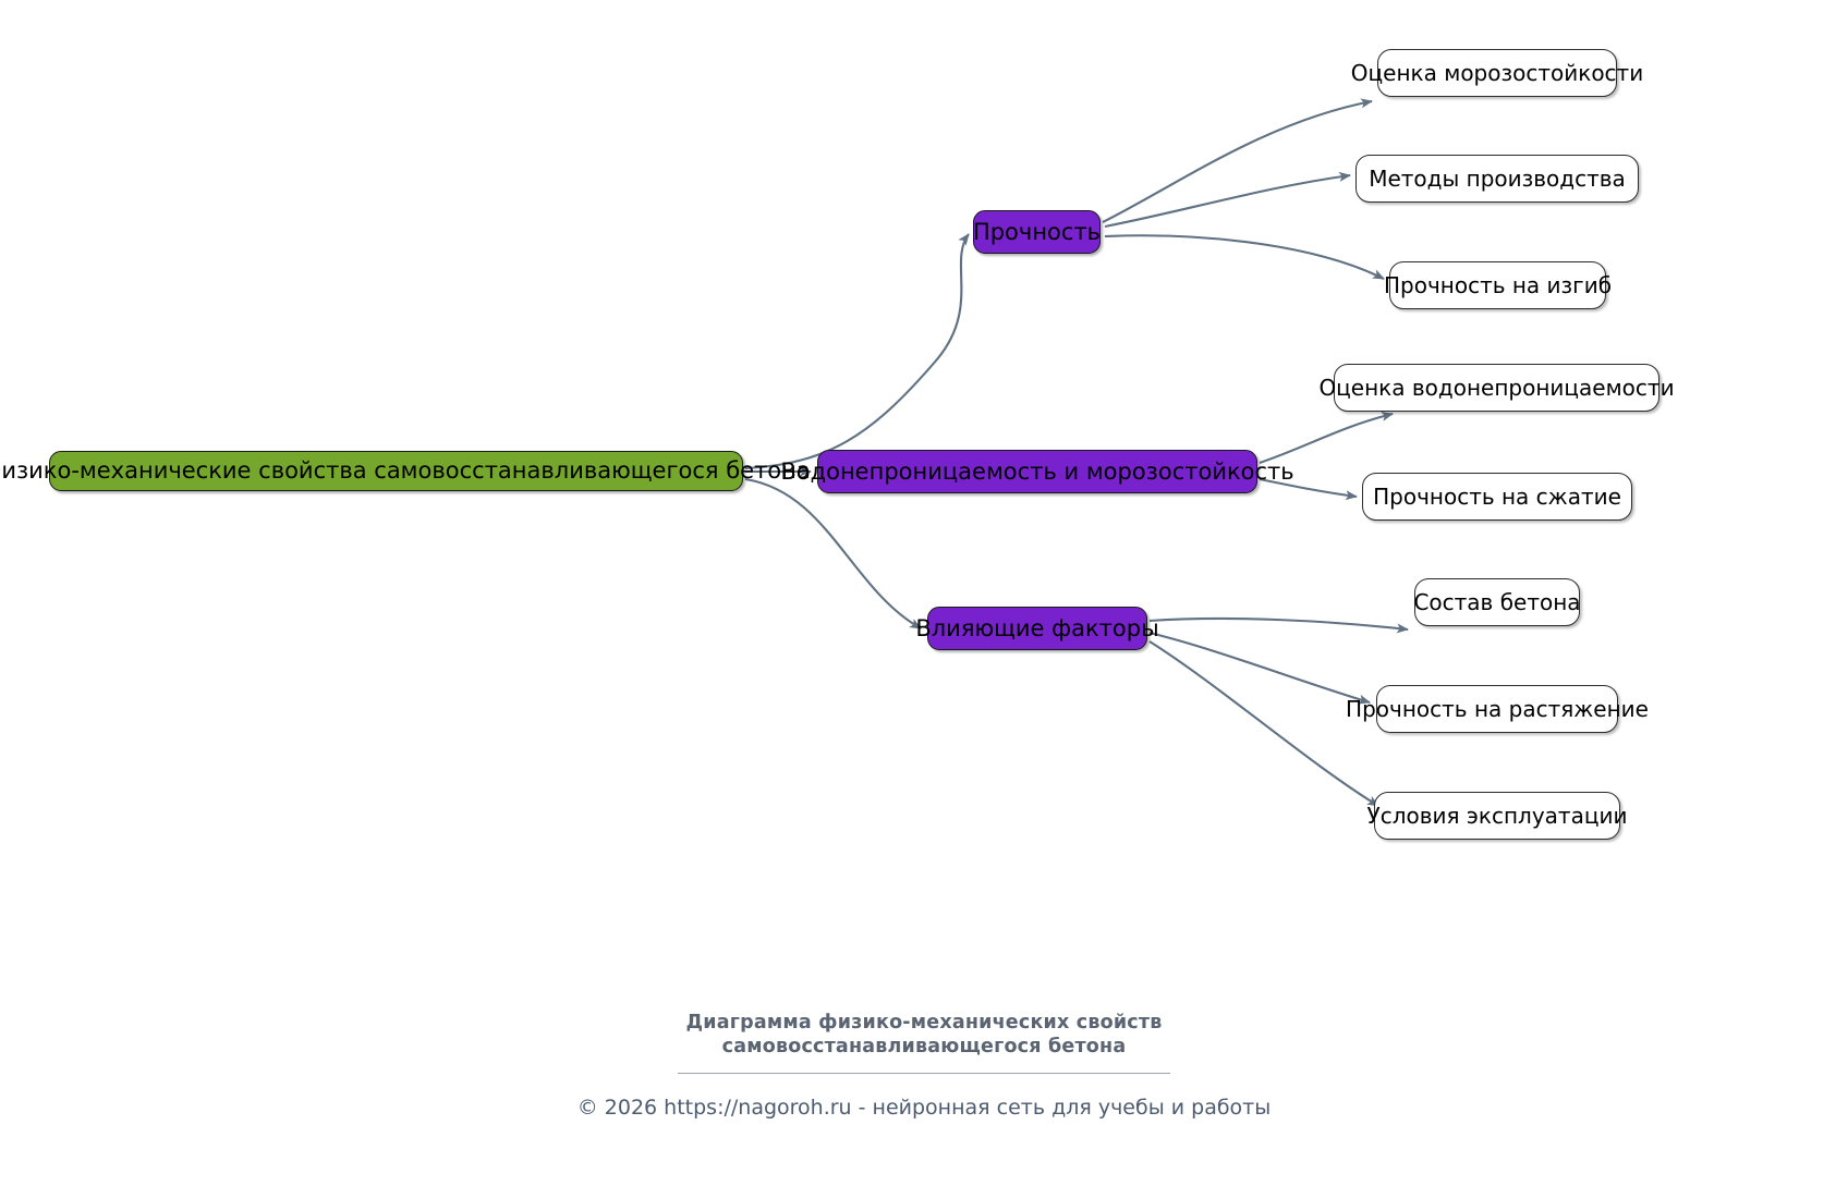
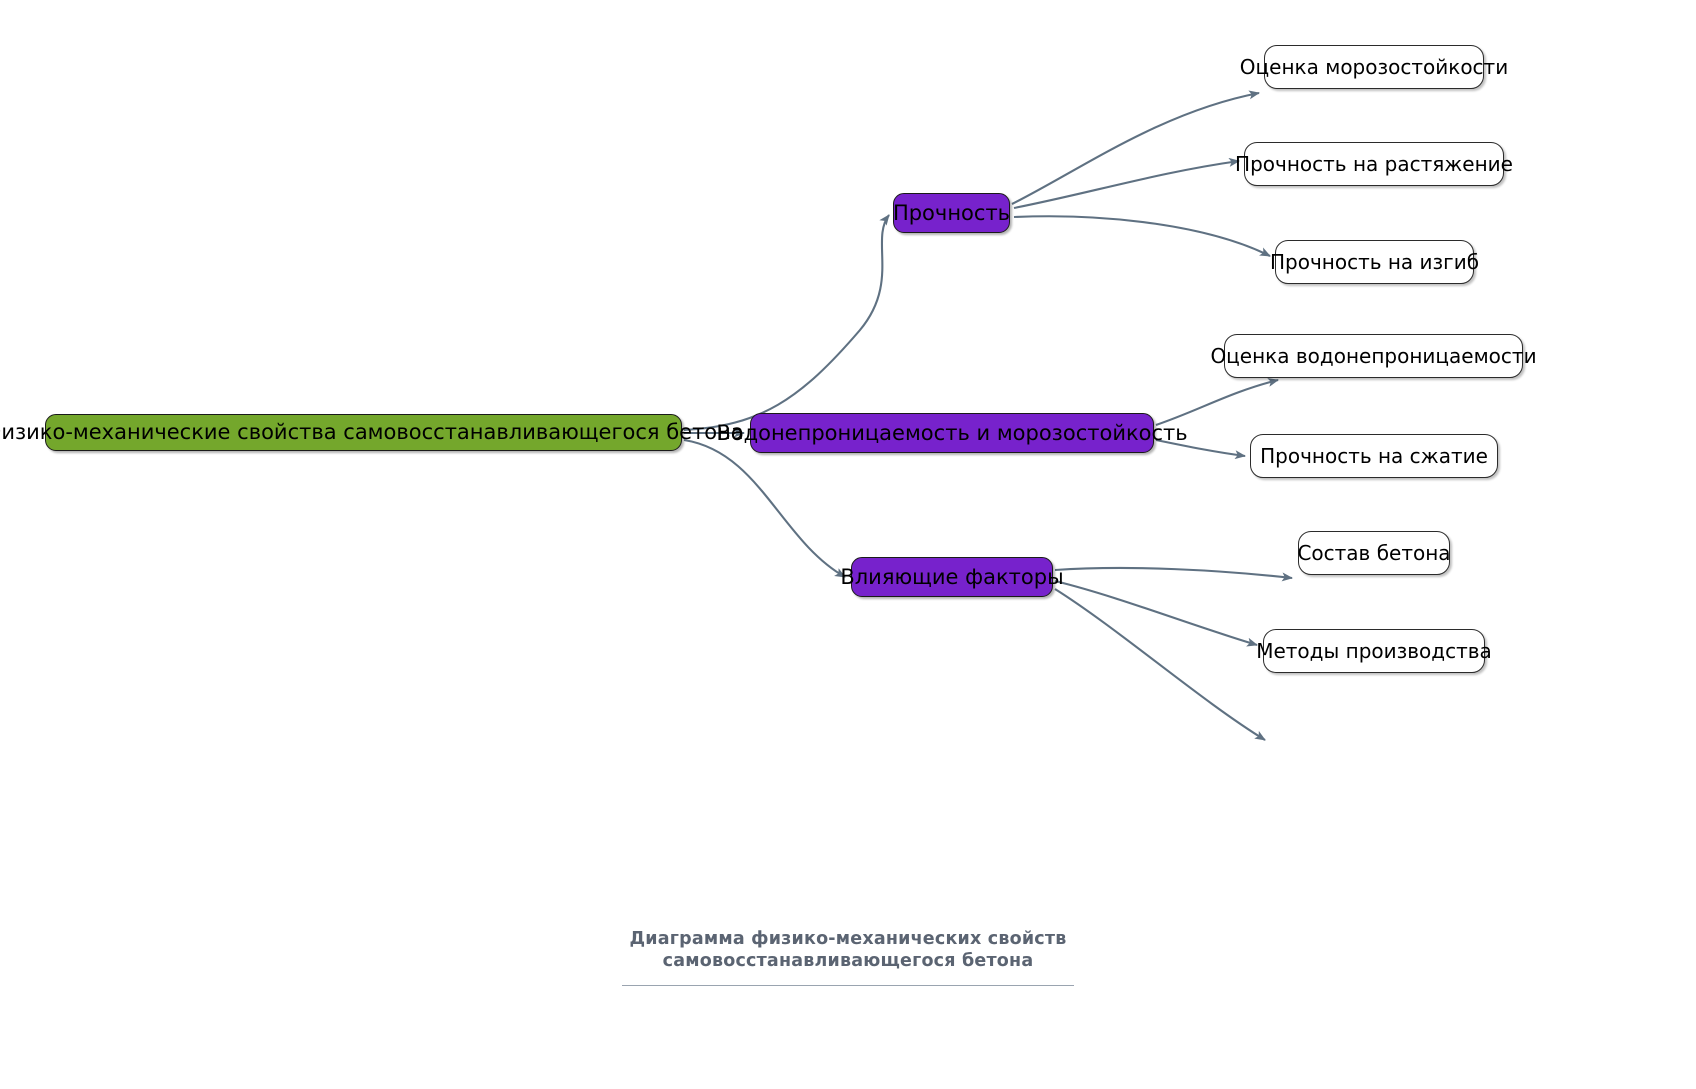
  изико-механические свойства самовосстанавливающегося бетона
  Прочность
  Водонепроницаемость и морозостойкость
  Влияющие факторы
  Оценка морозостойкости
- Методы производства
+ Прочность на растяжение
  Прочность на изгиб
  Оценка водонепроницаемости
  Прочность на сжатие
  Состав бетона
- Прочность на растяжение
+ Методы производства
- Условия эксплуатации
  Диаграмма физико-механических свойств
  самовосстанавливающегося бетона
- © 2026 https://nagoroh.ru - нейронная сеть для учебы и работы
